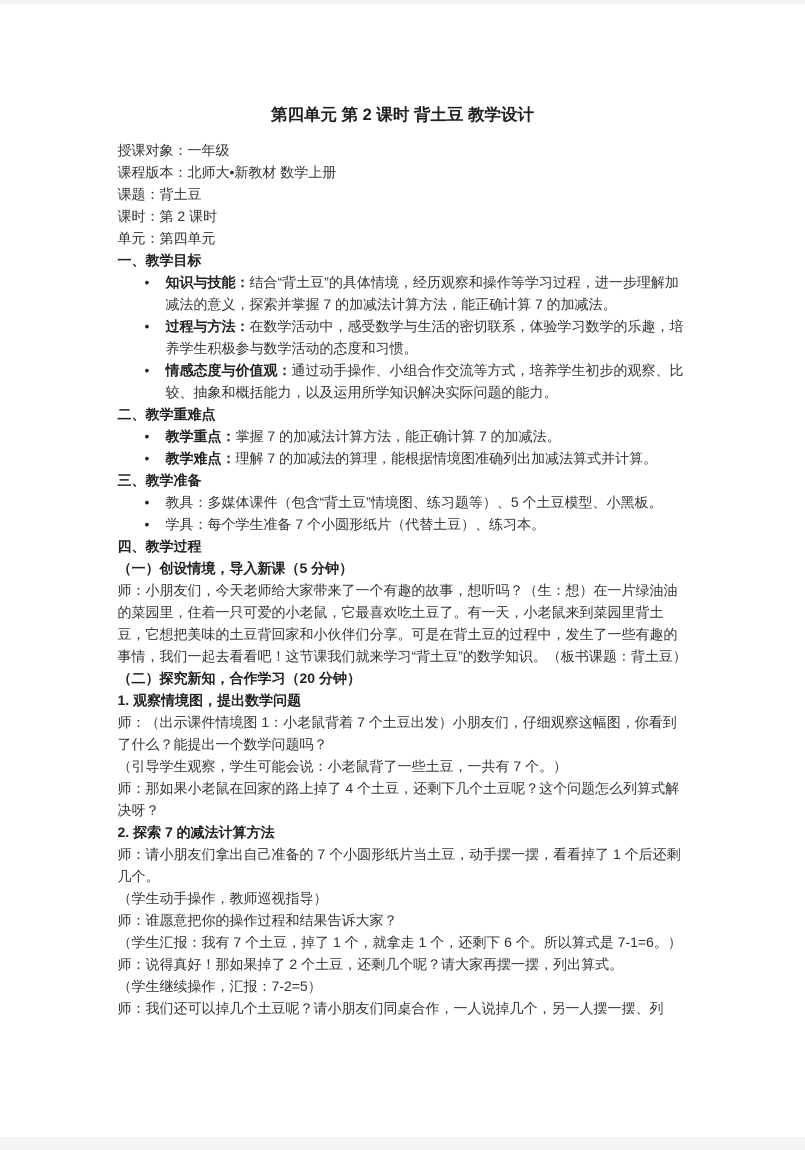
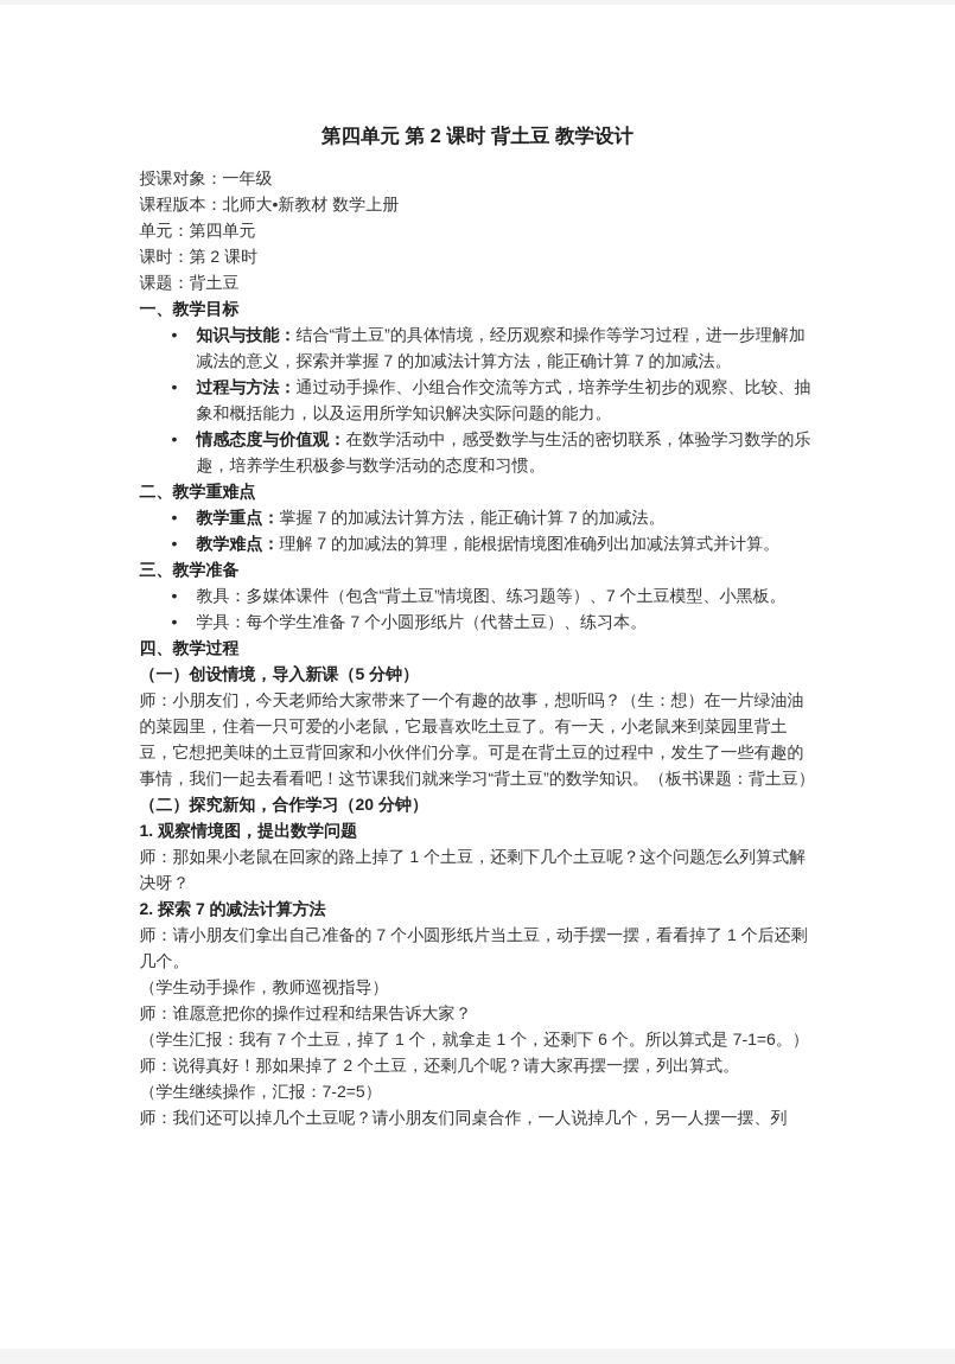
  第四单元 第 2 课时 背土豆 教学设计
  授课对象：一年级
  课程版本：北师大•新教材 数学上册
- 课题：背土豆
+ 单元：第四单元
  课时：第 2 课时
- 单元：第四单元
+ 课题：背土豆
  一、教学目标
  •
  知识与技能：结合“背土豆”的具体情境，经历观察和操作等学习过程，进一步理解加减法的意义，探索并掌握 7 的加减法计算方法，能正确计算 7 的加减法。
  •
- 过程与方法：在数学活动中，感受数学与生活的密切联系，体验学习数学的乐趣，培养学生积极参与数学活动的态度和习惯。
+ 过程与方法：通过动手操作、小组合作交流等方式，培养学生初步的观察、比较、抽象和概括能力，以及运用所学知识解决实际问题的能力。
  •
- 情感态度与价值观：通过动手操作、小组合作交流等方式，培养学生初步的观察、比较、抽象和概括能力，以及运用所学知识解决实际问题的能力。
+ 情感态度与价值观：在数学活动中，感受数学与生活的密切联系，体验学习数学的乐趣，培养学生积极参与数学活动的态度和习惯。
  二、教学重难点
  •
  教学重点：掌握 7 的加减法计算方法，能正确计算 7 的加减法。
  •
  教学难点：理解 7 的加减法的算理，能根据情境图准确列出加减法算式并计算。
  三、教学准备
  •
- 教具：多媒体课件（包含“背土豆”情境图、练习题等）、5 个土豆模型、小黑板。
+ 教具：多媒体课件（包含“背土豆”情境图、练习题等）、7 个土豆模型、小黑板。
  •
  学具：每个学生准备 7 个小圆形纸片（代替土豆）、练习本。
  四、教学过程
  （一）创设情境，导入新课（5 分钟）
  师：小朋友们，今天老师给大家带来了一个有趣的故事，想听吗？（生：想）在一片绿油油的菜园里，住着一只可爱的小老鼠，它最喜欢吃土豆了。有一天，小老鼠来到菜园里背土豆，它想把美味的土豆背回家和小伙伴们分享。可是在背土豆的过程中，发生了一些有趣的事情，我们一起去看看吧！这节课我们就来学习“背土豆”的数学知识。（板书课题：背土豆）
  （二）探究新知，合作学习（20 分钟）
  1. 观察情境图，提出数学问题
- 师：（出示课件情境图 1：小老鼠背着 7 个土豆出发）小朋友们，仔细观察这幅图，你看到了什么？能提出一个数学问题吗？
- （引导学生观察，学生可能会说：小老鼠背了一些土豆，一共有 7 个。）
- 师：那如果小老鼠在回家的路上掉了 4 个土豆，还剩下几个土豆呢？这个问题怎么列算式解决呀？
+ 师：那如果小老鼠在回家的路上掉了 1 个土豆，还剩下几个土豆呢？这个问题怎么列算式解决呀？
  2. 探索 7 的减法计算方法
  师：请小朋友们拿出自己准备的 7 个小圆形纸片当土豆，动手摆一摆，看看掉了 1 个后还剩几个。
  （学生动手操作，教师巡视指导）
  师：谁愿意把你的操作过程和结果告诉大家？
  （学生汇报：我有 7 个土豆，掉了 1 个，就拿走 1 个，还剩下 6 个。所以算式是 7-1=6。）
  师：说得真好！那如果掉了 2 个土豆，还剩几个呢？请大家再摆一摆，列出算式。
  （学生继续操作，汇报：7-2=5）
  师：我们还可以掉几个土豆呢？请小朋友们同桌合作，一人说掉几个，另一人摆一摆、列
